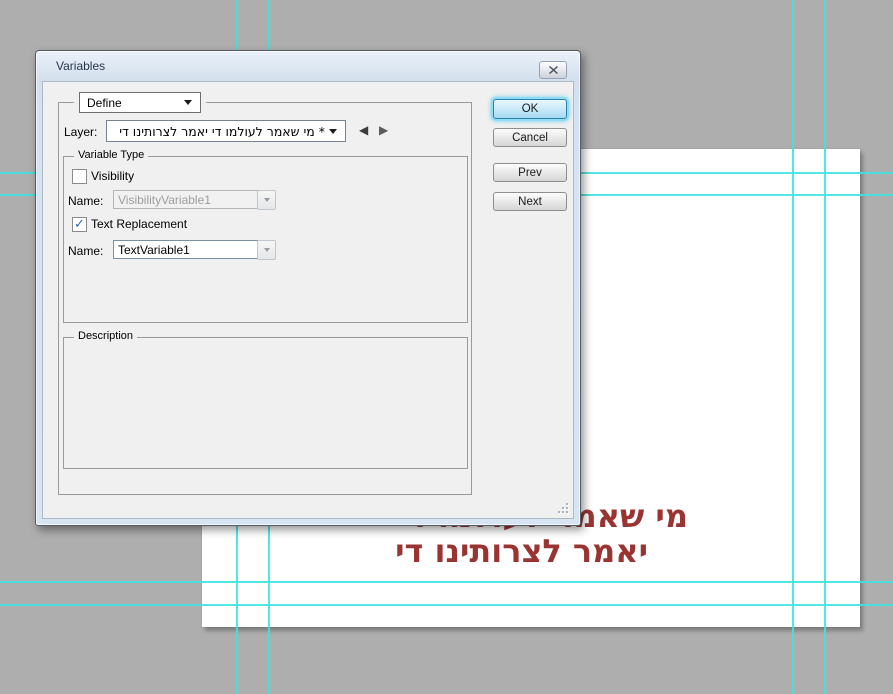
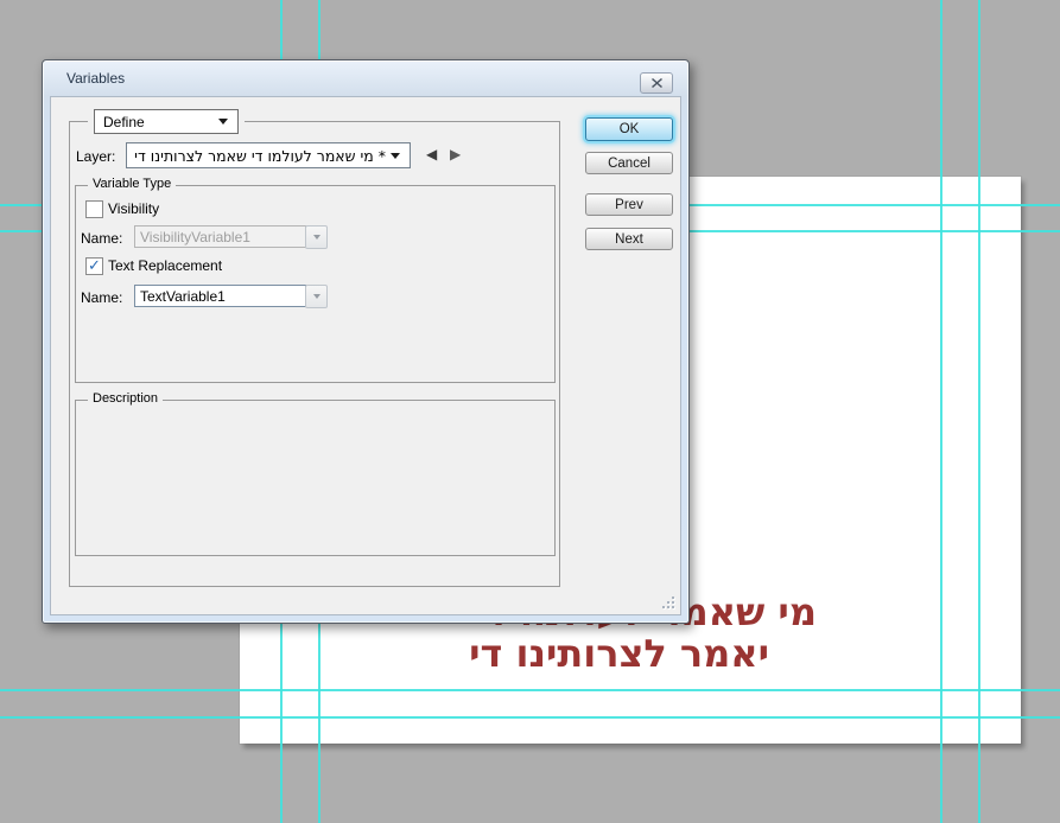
  יאמר לצרותינו די
  Variables
  Define
  Layer:
- * מי שאמר לעולמו די יאמר לצרותינו די
+ * מי שאמר לעולמו די שאמר לצרותינו די
  ◀
  ▶
  Variable Type
  Visibility
  Name:
  VisibilityVariable1
  ✓
  Text Replacement
  Name:
  TextVariable1
  Description
  OK
  Cancel
  Prev
  Next
